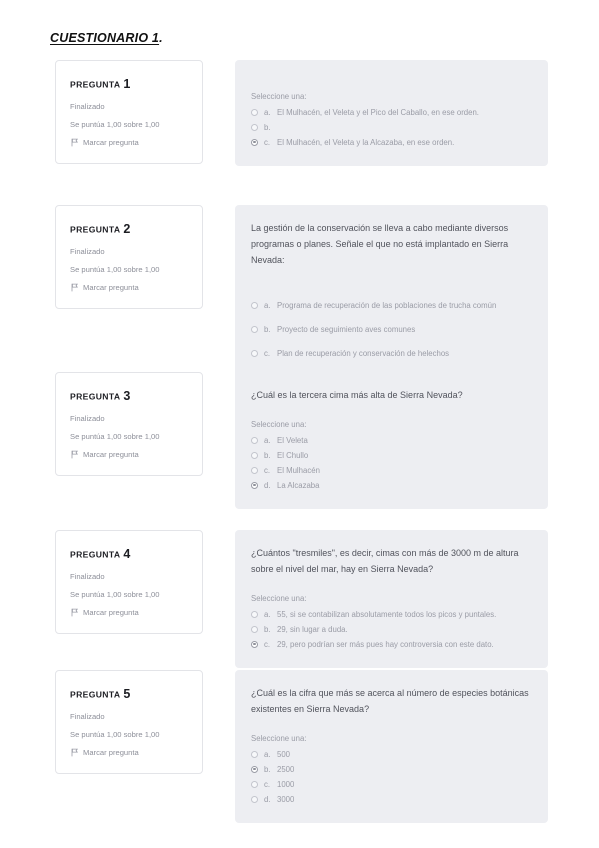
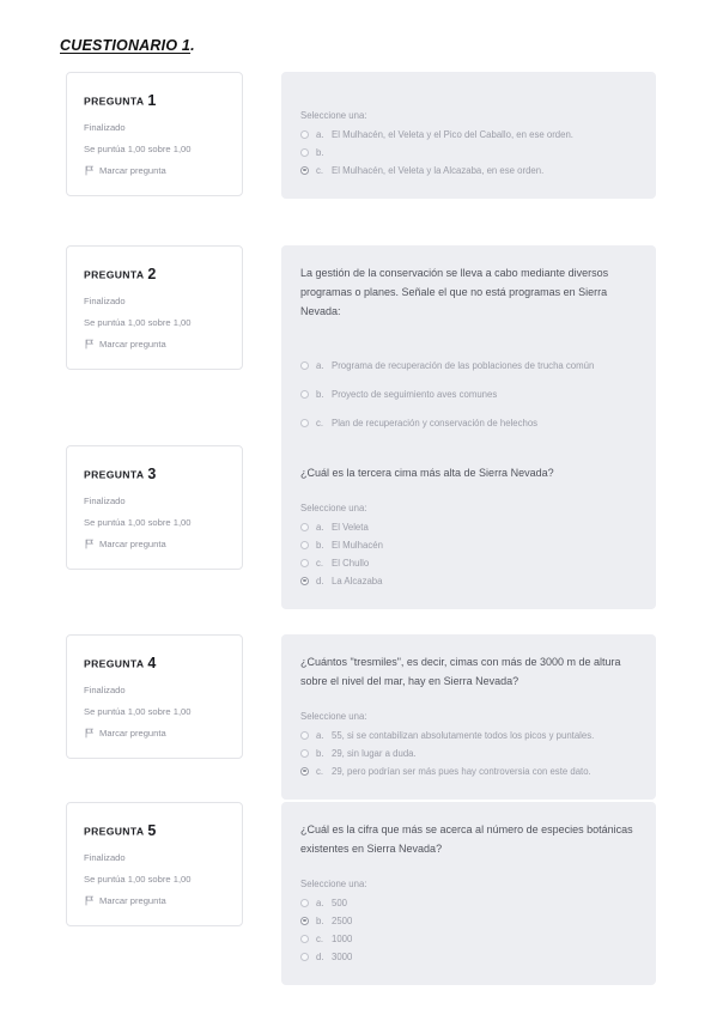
  CUESTIONARIO 1.
  PREGUNTA 1
  Finalizado
  Se puntúa 1,00 sobre 1,00
  Marcar pregunta
  Seleccione una:
  a.
  El Mulhacén, el Veleta y el Pico del Caballo, en ese orden.
  b.
  c.
  El Mulhacén, el Veleta y la Alcazaba, en ese orden.
  PREGUNTA 2
  Finalizado
  Se puntúa 1,00 sobre 1,00
  Marcar pregunta
- La gestión de la conservación se lleva a cabo mediante diversos programas o planes. Señale el que no está implantado en Sierra Nevada:
+ La gestión de la conservación se lleva a cabo mediante diversos programas o planes. Señale el que no está programas en Sierra Nevada:
  a.
  Programa de recuperación de las poblaciones de trucha común
  b.
  Proyecto de seguimiento aves comunes
  c.
  Plan de recuperación y conservación de helechos
  PREGUNTA 3
  Finalizado
  Se puntúa 1,00 sobre 1,00
  Marcar pregunta
  ¿Cuál es la tercera cima más alta de Sierra Nevada?
  Seleccione una:
  a.
  El Veleta
  b.
- El Chullo
+ El Mulhacén
  c.
- El Mulhacén
+ El Chullo
  d.
  La Alcazaba
  PREGUNTA 4
  Finalizado
  Se puntúa 1,00 sobre 1,00
  Marcar pregunta
  ¿Cuántos "tresmiles", es decir, cimas con más de 3000 m de altura sobre el nivel del mar, hay en Sierra Nevada?
  Seleccione una:
  a.
  55, si se contabilizan absolutamente todos los picos y puntales.
  b.
  29, sin lugar a duda.
  c.
  29, pero podrían ser más pues hay controversia con este dato.
  PREGUNTA 5
  Finalizado
  Se puntúa 1,00 sobre 1,00
  Marcar pregunta
  ¿Cuál es la cifra que más se acerca al número de especies botánicas existentes en Sierra Nevada?
  Seleccione una:
  a.
  500
  b.
  2500
  c.
  1000
  d.
  3000
